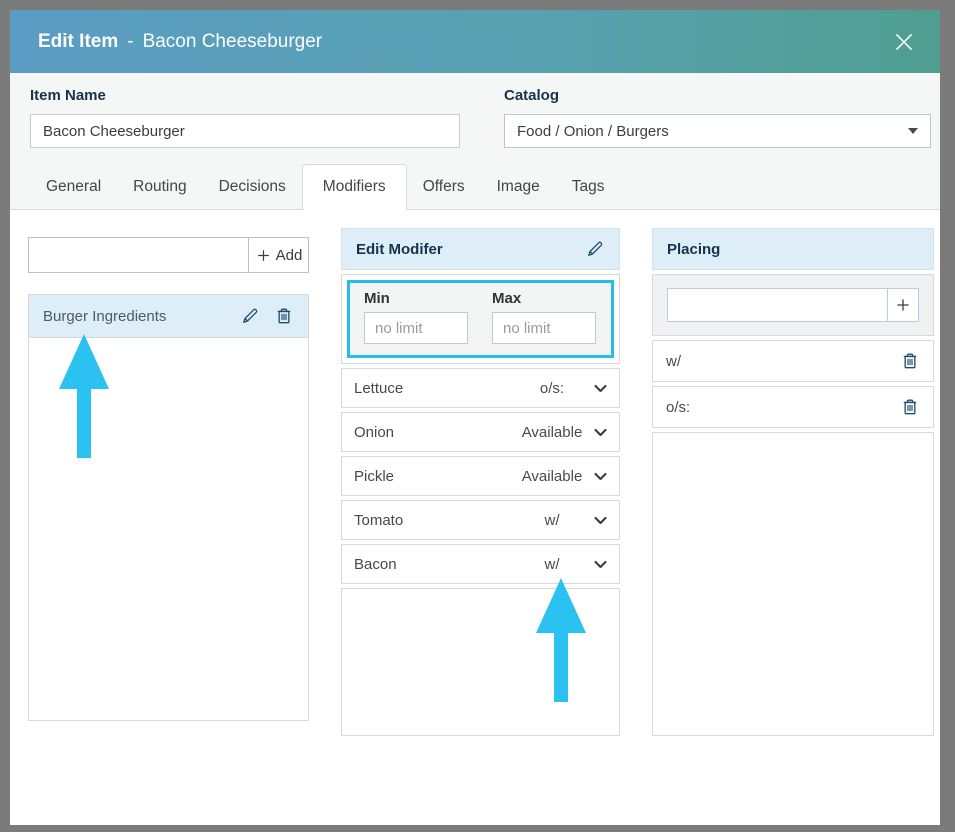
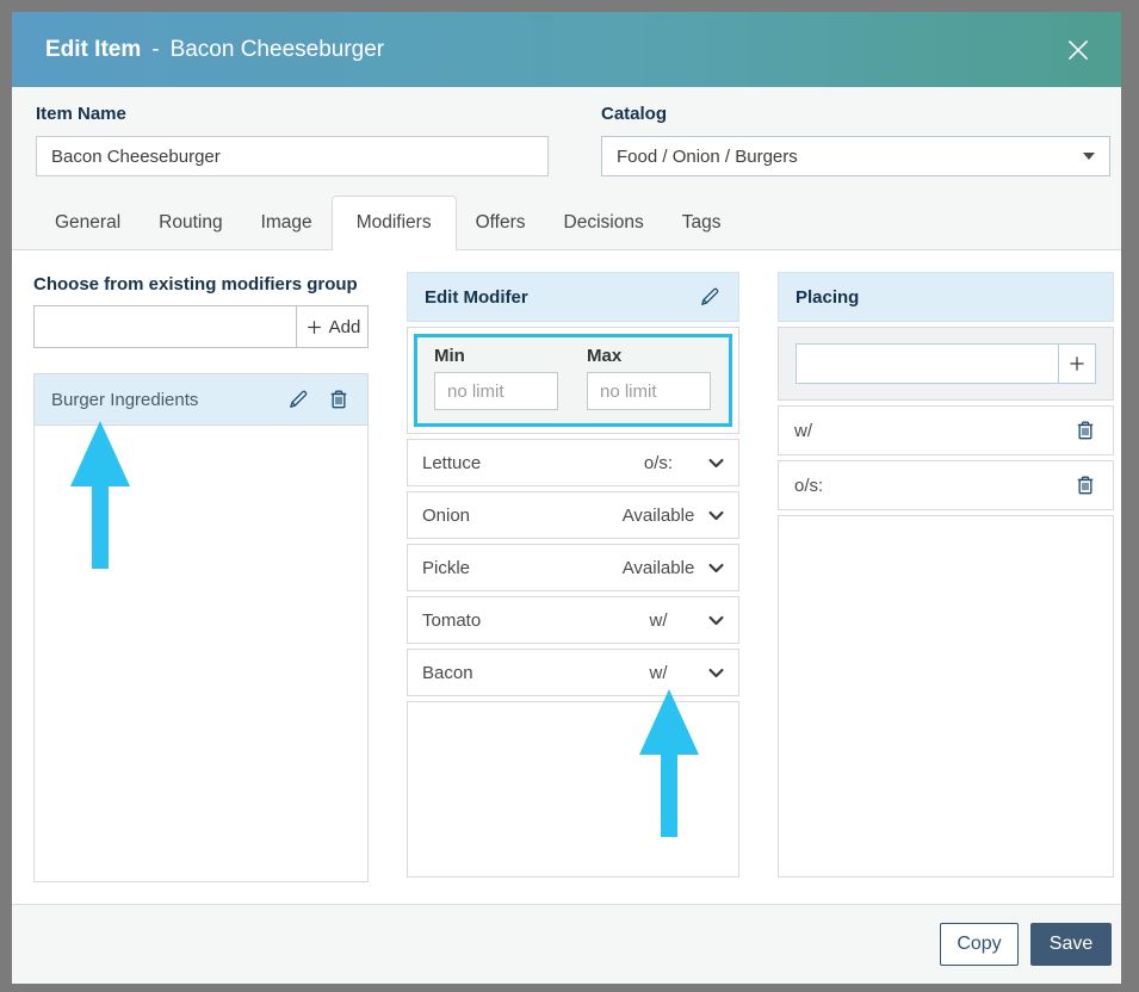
  Edit Item
  -
  Bacon Cheeseburger
  Item Name
  Bacon Cheeseburger
  Catalog
  Food / Onion / Burgers
  General
  Routing
- Decisions
+ Image
  Modifiers
  Offers
- Image
+ Decisions
  Tags
+ Choose from existing modifiers group
  Add
  Burger Ingredients
  Edit Modifer
  Min
  no limit
  Max
  no limit
  Lettuce
  o/s:
  Onion
  Available
  Pickle
  Available
  Tomato
  w/
  Bacon
  w/
  Placing
  w/
  o/s:
+ Copy
+ Save
